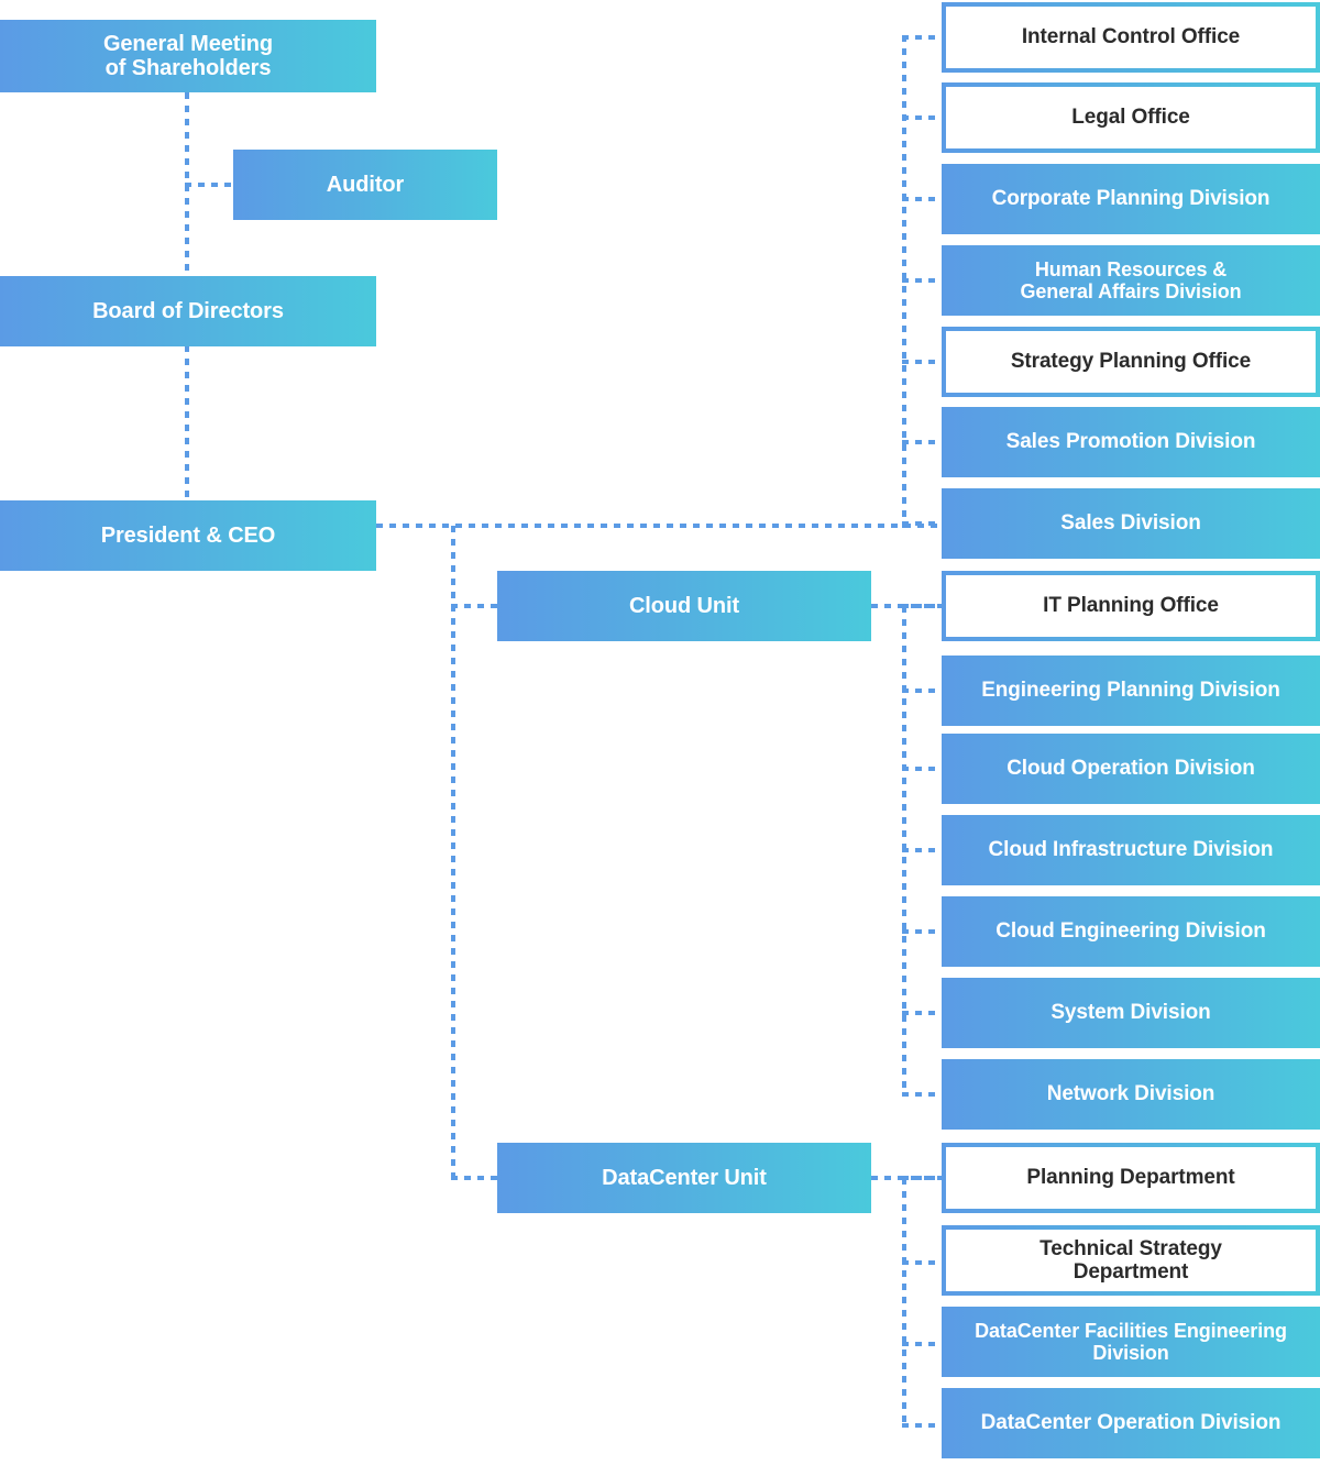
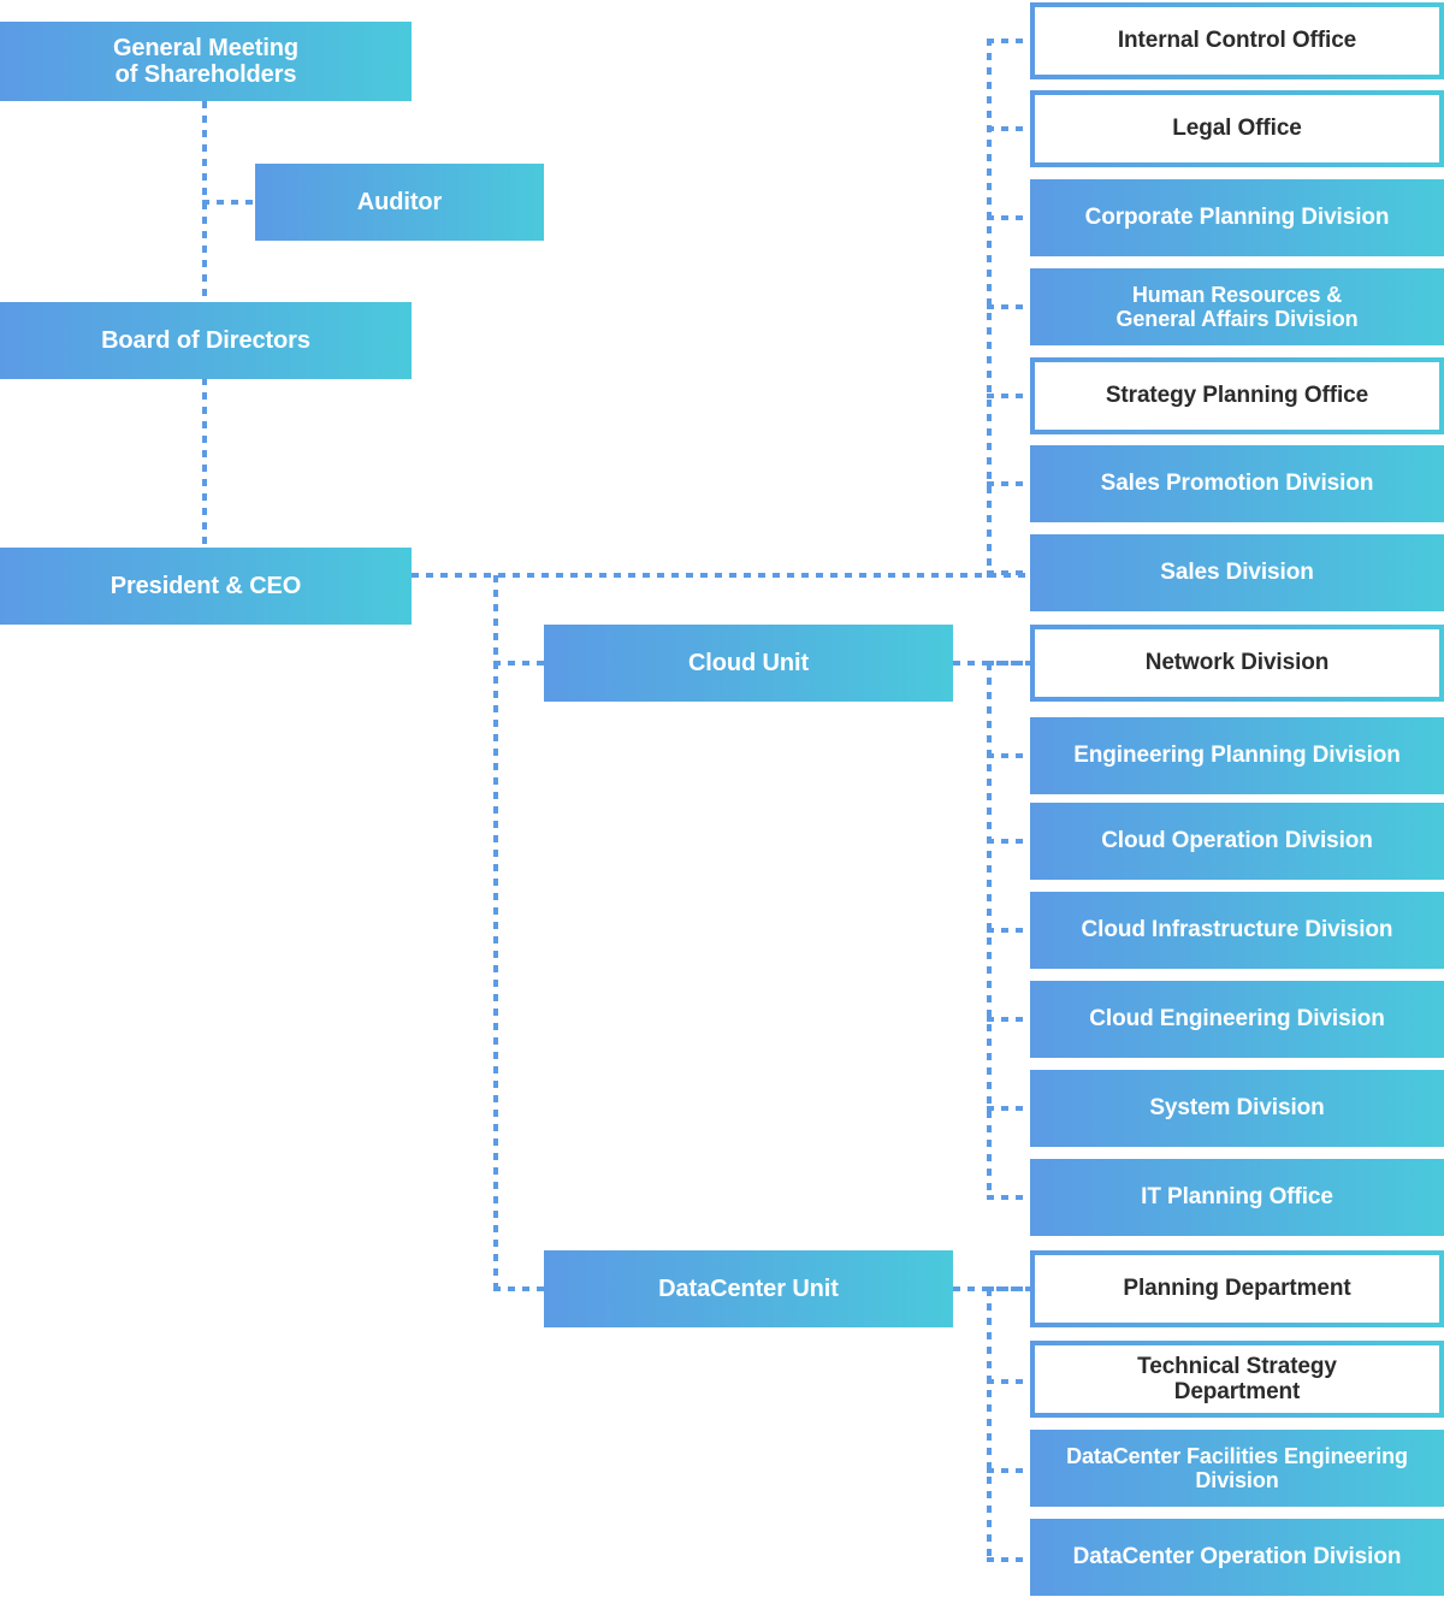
  General Meeting
  of Shareholders
  Auditor
  Board of Directors
  President & CEO
  Cloud Unit
  DataCenter Unit
  Internal Control Office
  Legal Office
  Corporate Planning Division
  Human Resources &
  General Affairs Division
  Strategy Planning Office
  Sales Promotion Division
  Sales Division
- IT Planning Office
+ Network Division
  Engineering Planning Division
  Cloud Operation Division
  Cloud Infrastructure Division
  Cloud Engineering Division
  System Division
- Network Division
+ IT Planning Office
  Planning Department
  Technical Strategy
  Department
  DataCenter Facilities Engineering
  Division
  DataCenter Operation Division
